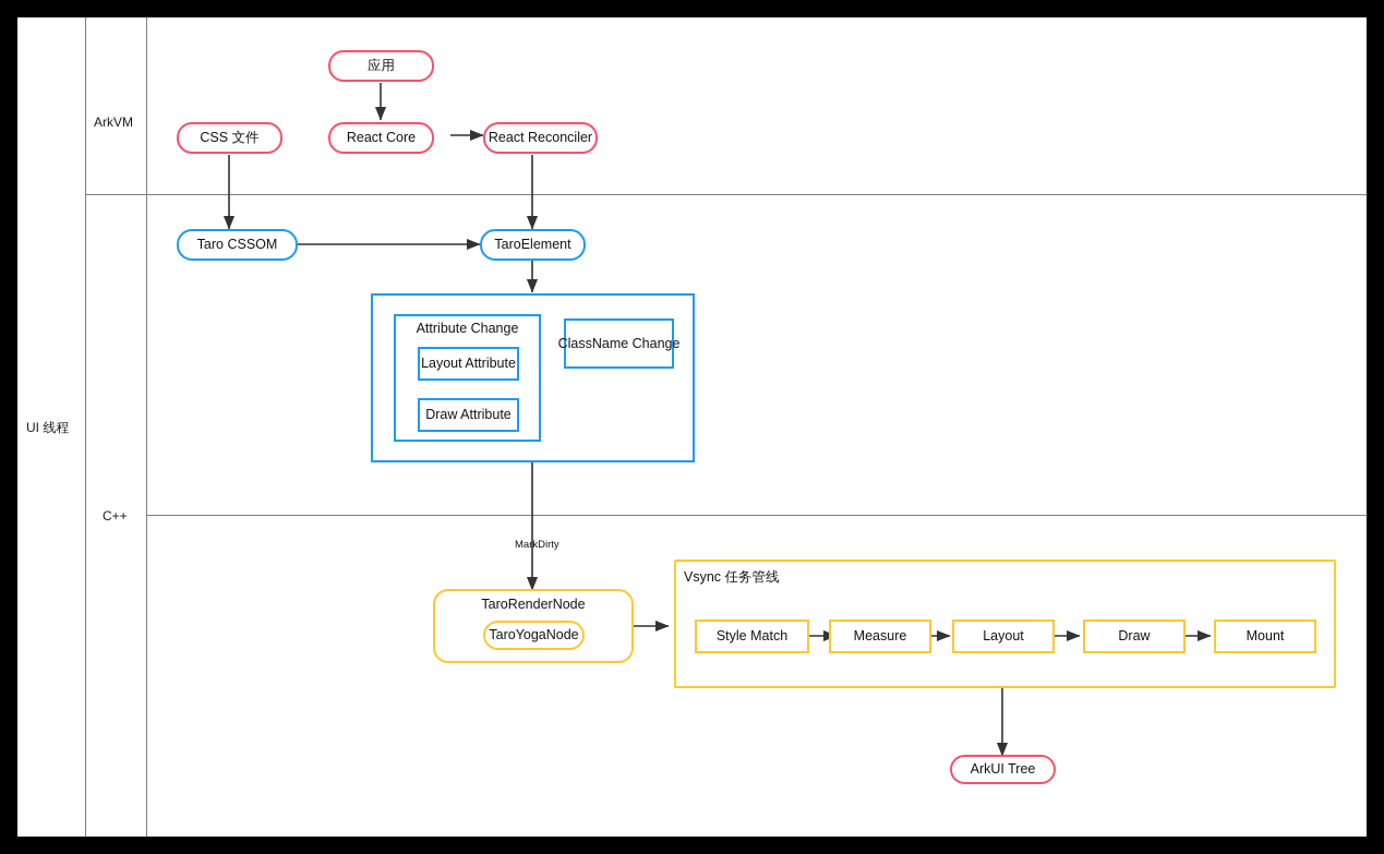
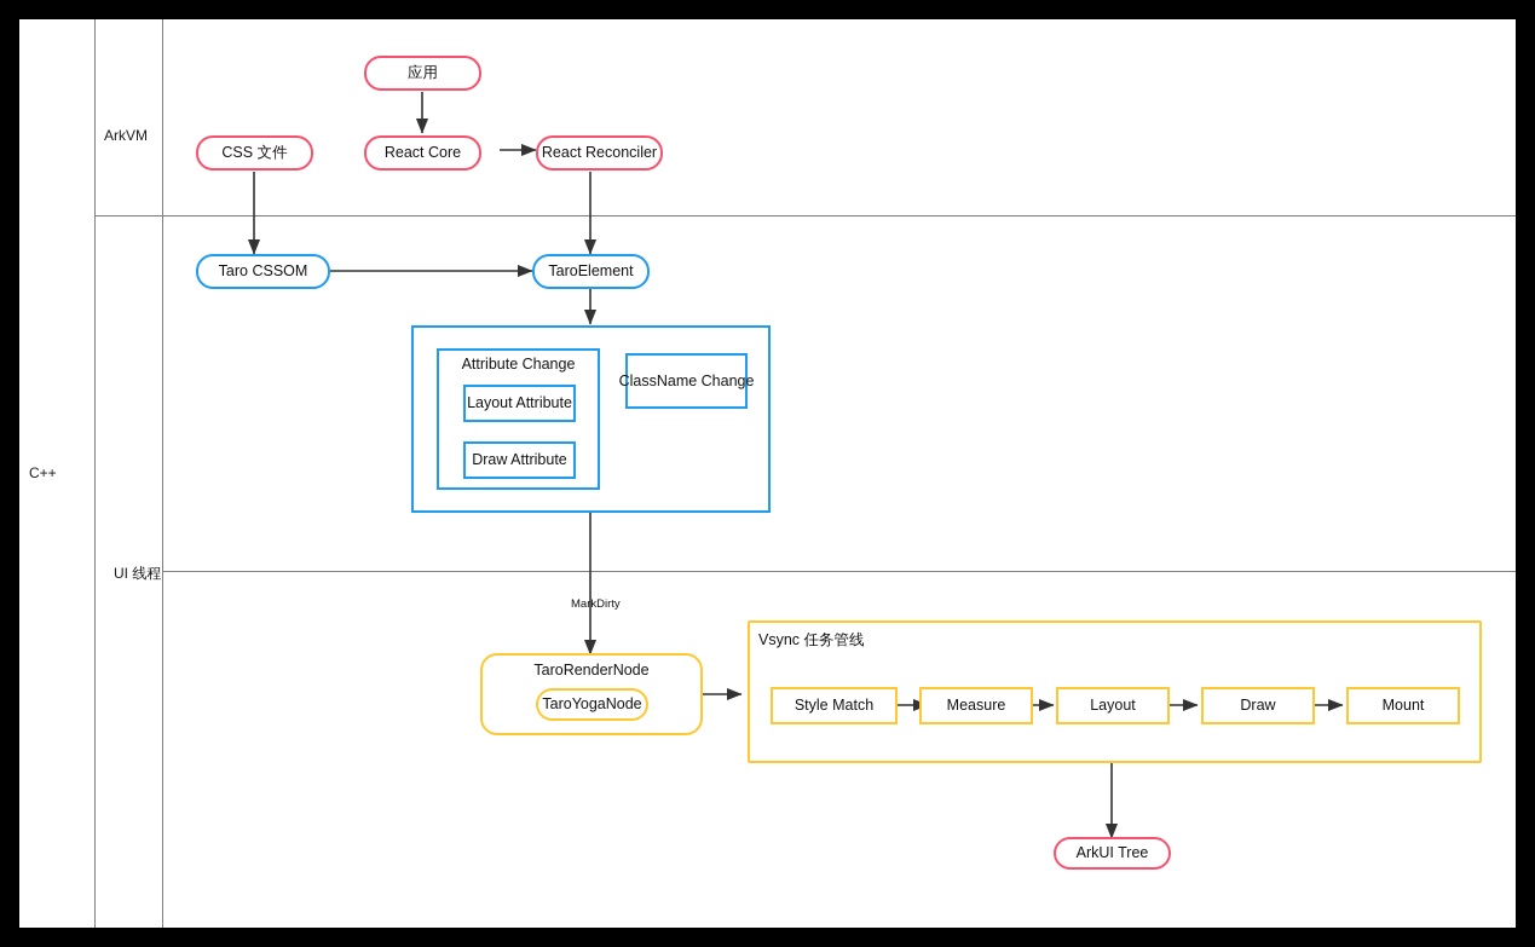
- UI 线程
+ C++
  ArkVM
- C++
+ UI 线程
  应用
  CSS 文件
  React Core
  React Reconciler
  Taro CSSOM
  TaroElement
  Attribute Change
  Layout Attribute
  Draw Attribute
  ClassName Change
  MarkDirty
  TaroRenderNode
  TaroYogaNode
  Vsync 任务管线
  Style Match
  Measure
  Layout
  Draw
  Mount
  ArkUI Tree
